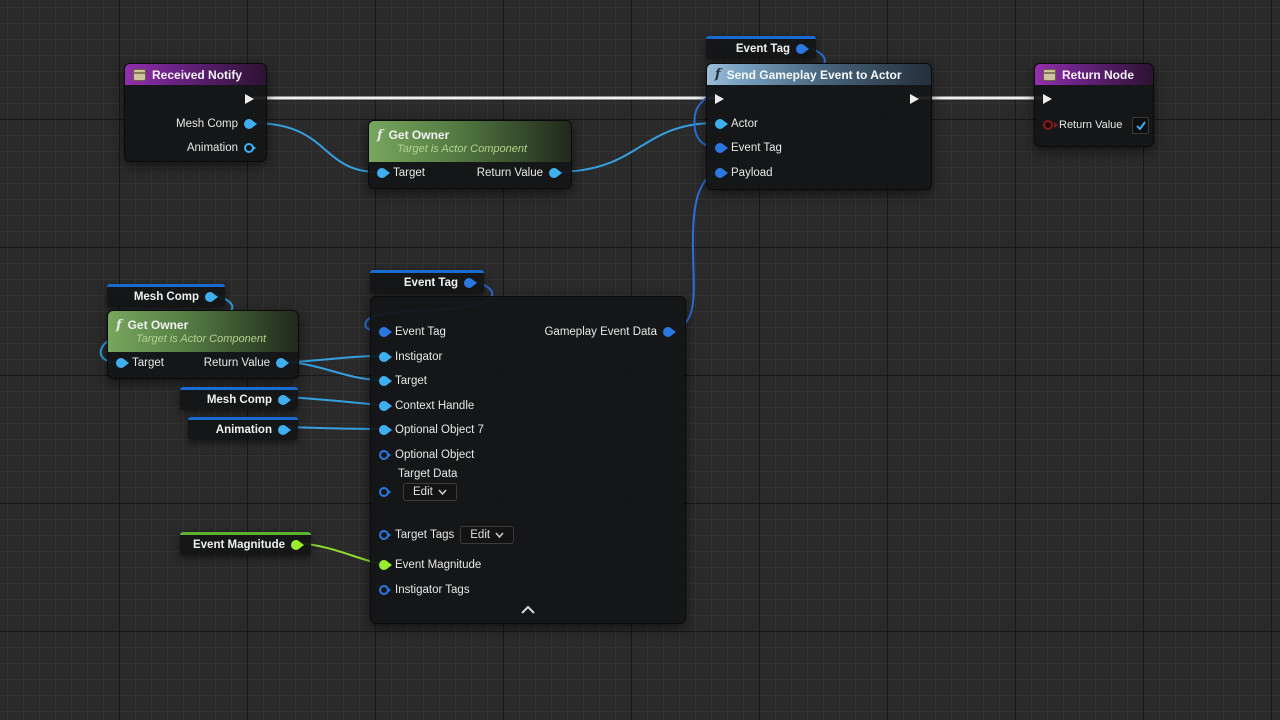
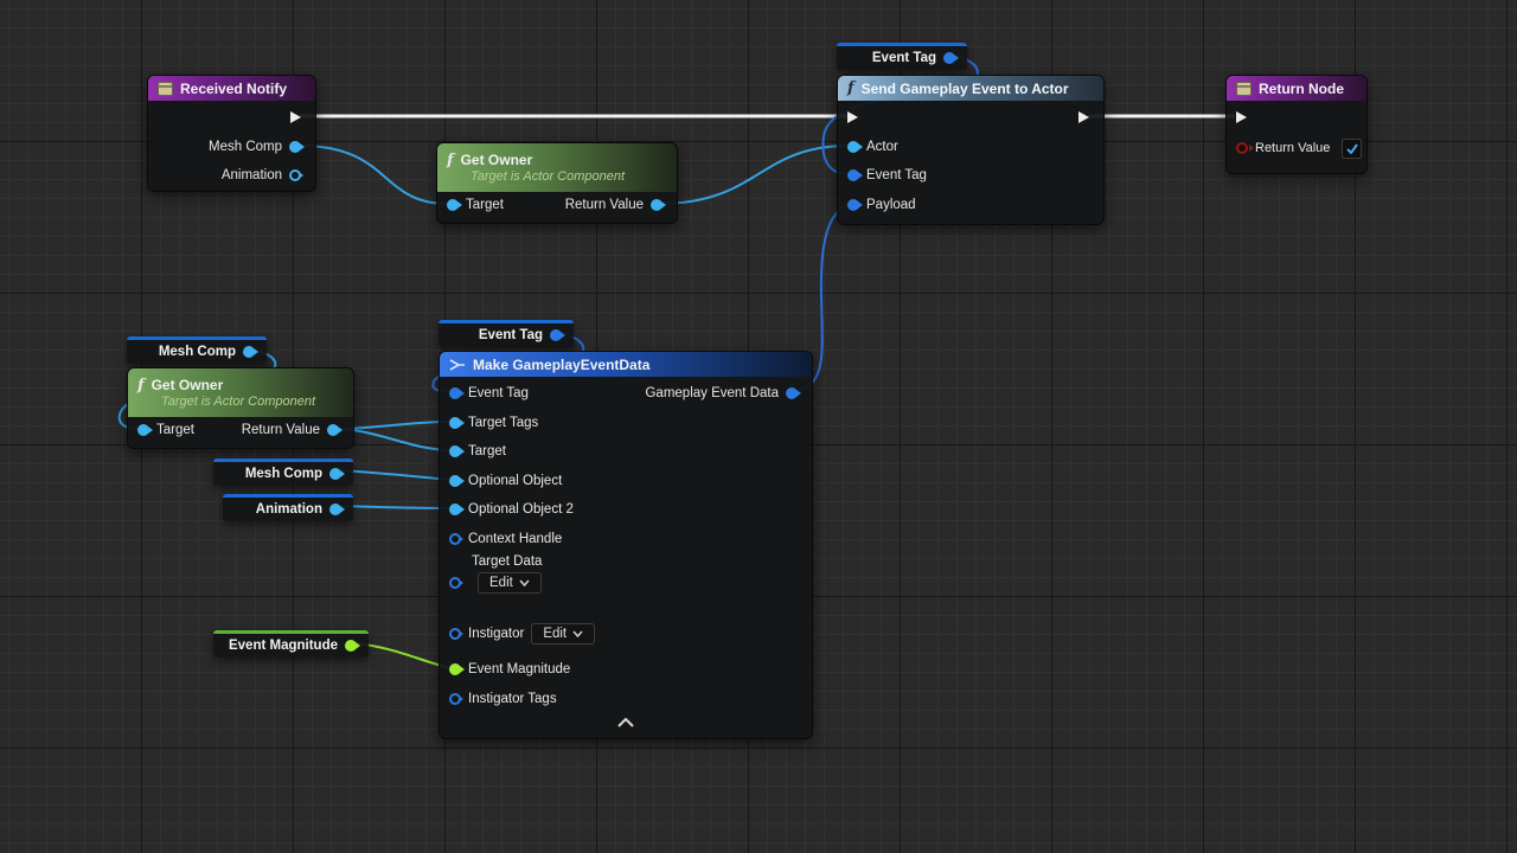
  Received Notify
  Mesh Comp
  Animation
  f
  Get Owner
  Target is Actor Component
  Target
  Return Value
  Event Tag
  f
  Send Gameplay Event to Actor
  Actor
  Event Tag
  Payload
  Return Node
  Return Value
  Mesh Comp
  f
  Get Owner
  Target is Actor Component
  Target
  Return Value
  Mesh Comp
  Animation
  Event Magnitude
  Event Tag
+ Make GameplayEventData
  Event Tag
  Gameplay Event Data
- Instigator
+ Target Tags
  Target
- Context Handle
+ Optional Object
- Optional Object 7
+ Optional Object 2
- Optional Object
+ Context Handle
  Target Data
  Edit
- Target Tags
+ Instigator
  Edit
  Event Magnitude
  Instigator Tags
